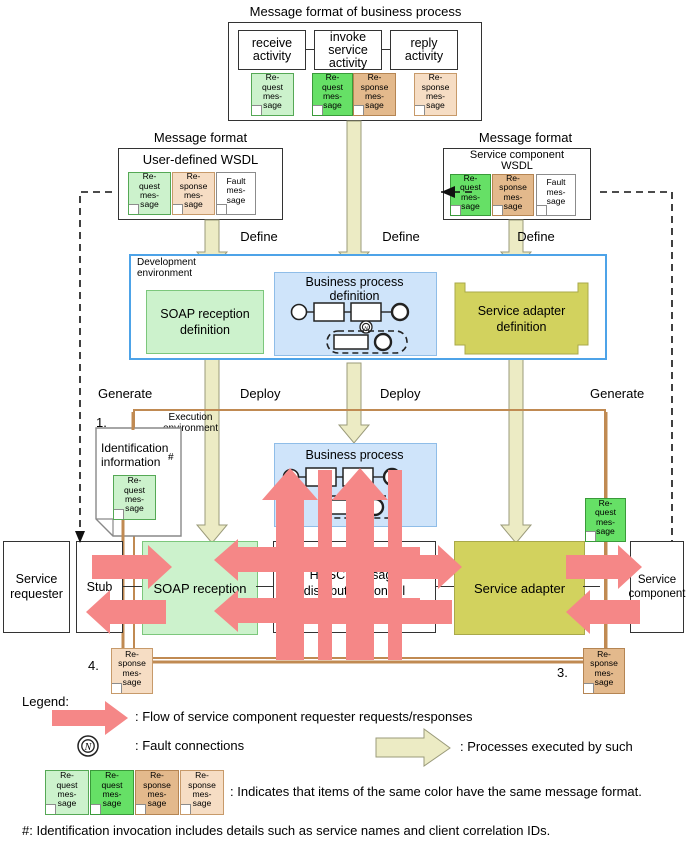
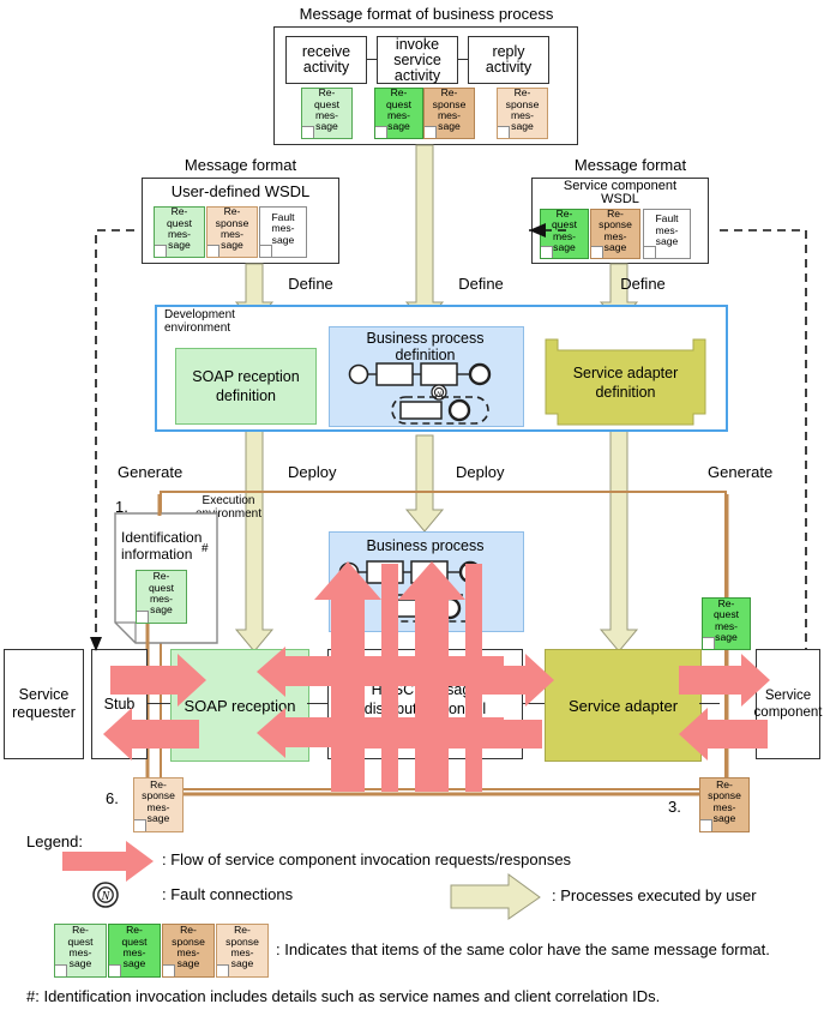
  Message format of business process
  receive
  activity
  invoke
  service
  activity
  reply
  activity
  Re-
  quest
  mes-
  sage
  Re-
  quest
  mes-
  sage
  Re-
  sponse
  mes-
  sage
  Re-
  sponse
  mes-
  sage
  Message format
  User-defined WSDL
  Re-
  quest
  mes-
  sage
  Re-
  sponse
  mes-
  sage
  Fault
  mes-
  sage
  Message format
  Service component
  WSDL
  Re-
  quest
  mes-
  sage
  Re-
  sponse
  mes-
  sage
  Fault
  mes-
  sage
  Define
  Define
  Define
  Development
  environment
  SOAP reception
  definition
  Business process
  definition
  Service adapter
  definition
  Generate
  Deploy
  Deploy
  Generate
  Execution
  1.
  Identification
  information
  #
  Re-
  quest
  mes-
  sage
  Business process
  Service
  requester
  Stub
  SOAP reception
  Service adapter
  Service
  component
  Re-
  quest
  mes-
  sage
  Re-
  sponse
  mes-
  sage
  3.
  Re-
  sponse
  mes-
  sage
- 4.
+ 6.
  Legend:
- : Flow of service component requester requests/responses
+ : Flow of service component invocation requests/responses
  N
  : Fault connections
- : Processes executed by such
+ : Processes executed by user
  Re-
  quest
  mes-
  sage
  Re-
  quest
  mes-
  sage
  Re-
  sponse
  mes-
  sage
  Re-
  sponse
  mes-
  sage
  : Indicates that items of the same color have the same message format.
  #: Identification invocation includes details such as service names and client correlation IDs.
